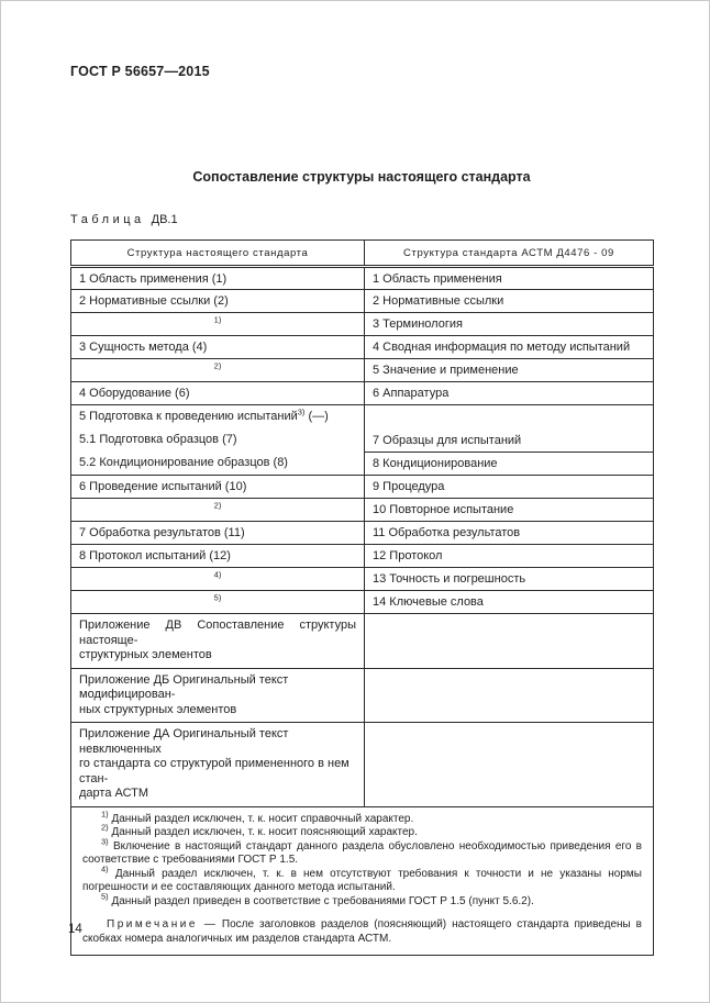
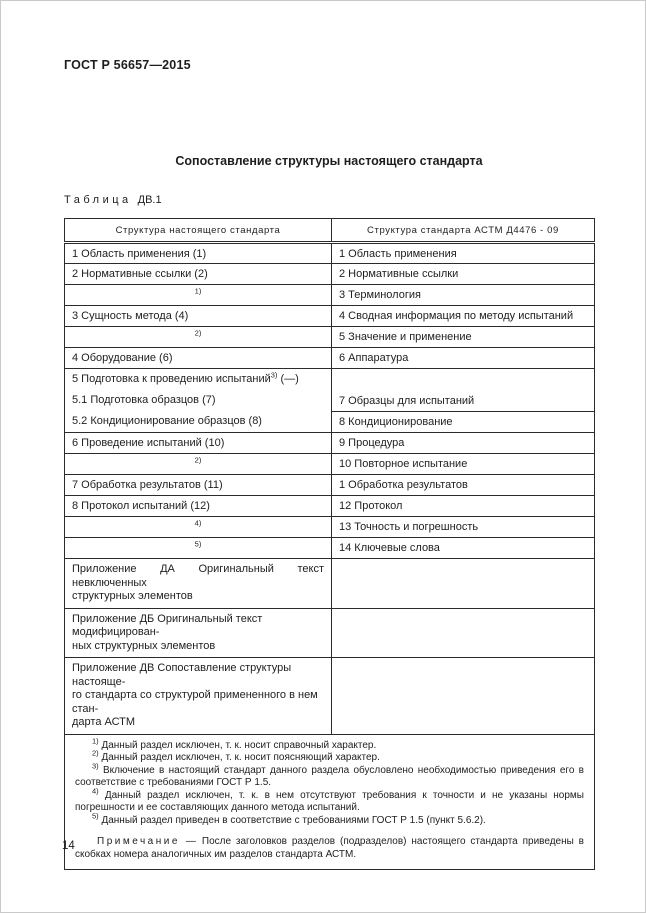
  ГОСТ Р 56657—2015
  Сопоставление структуры настоящего стандарта
  Таблица ДВ.1
  Структура настоящего стандарта	Структура стандарта АСТМ Д4476 - 09
  1 Область применения (1)	1 Область применения
  2 Нормативные ссылки (2)	2 Нормативные ссылки
  1)	3 Терминология
  3 Сущность метода (4)	4 Сводная информация по методу испытаний
  2)	5 Значение и применение
  4 Оборудование (6)	6 Аппаратура
  5 Подготовка к проведению испытаний3) (—) 5.1 Подготовка образцов (7) 5.2 Кондиционирование образцов (8)	7 Образцы для испытаний
  8 Кондиционирование
  6 Проведение испытаний (10)	9 Процедура
  2)	10 Повторное испытание
- 7 Обработка результатов (11)	11 Обработка результатов
+ 7 Обработка результатов (11)	1 Обработка результатов
  8 Протокол испытаний (12)	12 Протокол
  4)	13 Точность и погрешность
  5)	14 Ключевые слова
- Приложение ДВ Сопоставление структуры настояще- структурных элементов
+ Приложение ДА Оригинальный текст невключенных структурных элементов
  Приложение ДБ Оригинальный текст модифицирован- ных структурных элементов
- Приложение ДА Оригинальный текст невключенных го стандарта со структурой примененного в нем стан- дарта АСТМ
+ Приложение ДВ Сопоставление структуры настояще- го стандарта со структурой примененного в нем стан- дарта АСТМ
- 1) Данный раздел исключен, т. к. носит справочный характер. 2) Данный раздел исключен, т. к. носит поясняющий характер. 3) Включение в настоящий стандарт данного раздела обусловлено необходимостью приведения его в соответствие с требованиями ГОСТ Р 1.5. 4) Данный раздел исключен, т. к. в нем отсутствуют требования к точности и не указаны нормы погрешности и ее составляющих данного метода испытаний. 5) Данный раздел приведен в соответствие с требованиями ГОСТ Р 1.5 (пункт 5.6.2). Примечание — После заголовков разделов (поясняющий) настоящего стандарта приведены в скобках номера аналогичных им разделов стандарта АСТМ.
+ 1) Данный раздел исключен, т. к. носит справочный характер. 2) Данный раздел исключен, т. к. носит поясняющий характер. 3) Включение в настоящий стандарт данного раздела обусловлено необходимостью приведения его в соответствие с требованиями ГОСТ Р 1.5. 4) Данный раздел исключен, т. к. в нем отсутствуют требования к точности и не указаны нормы погрешности и ее составляющих данного метода испытаний. 5) Данный раздел приведен в соответствие с требованиями ГОСТ Р 1.5 (пункт 5.6.2). Примечание — После заголовков разделов (подразделов) настоящего стандарта приведены в скобках номера аналогичных им разделов стандарта АСТМ.
  14
